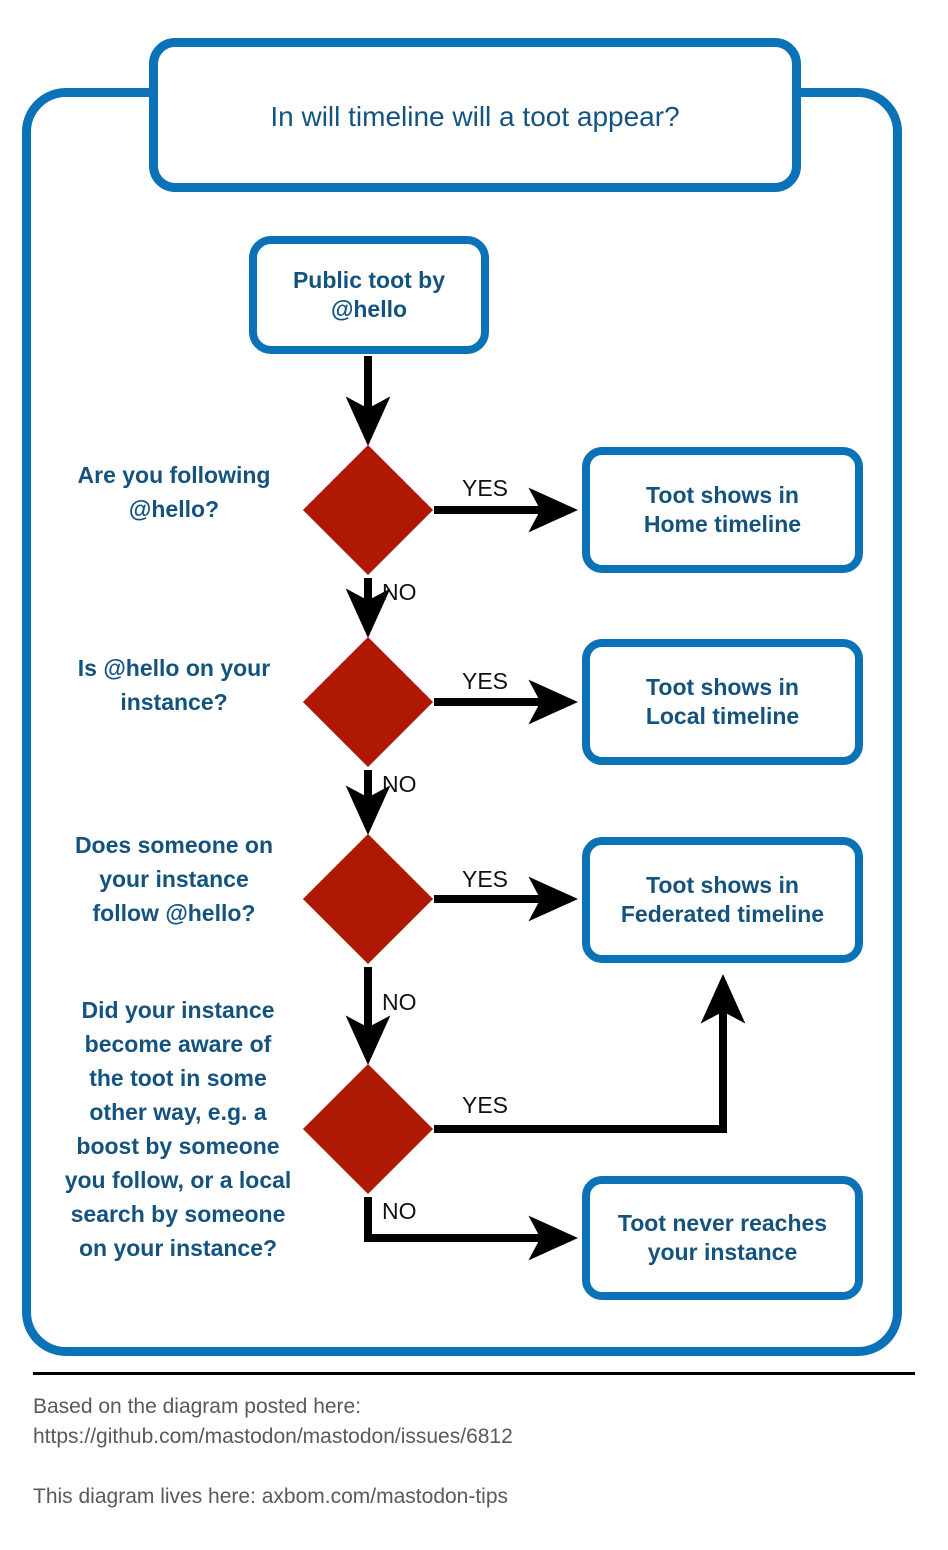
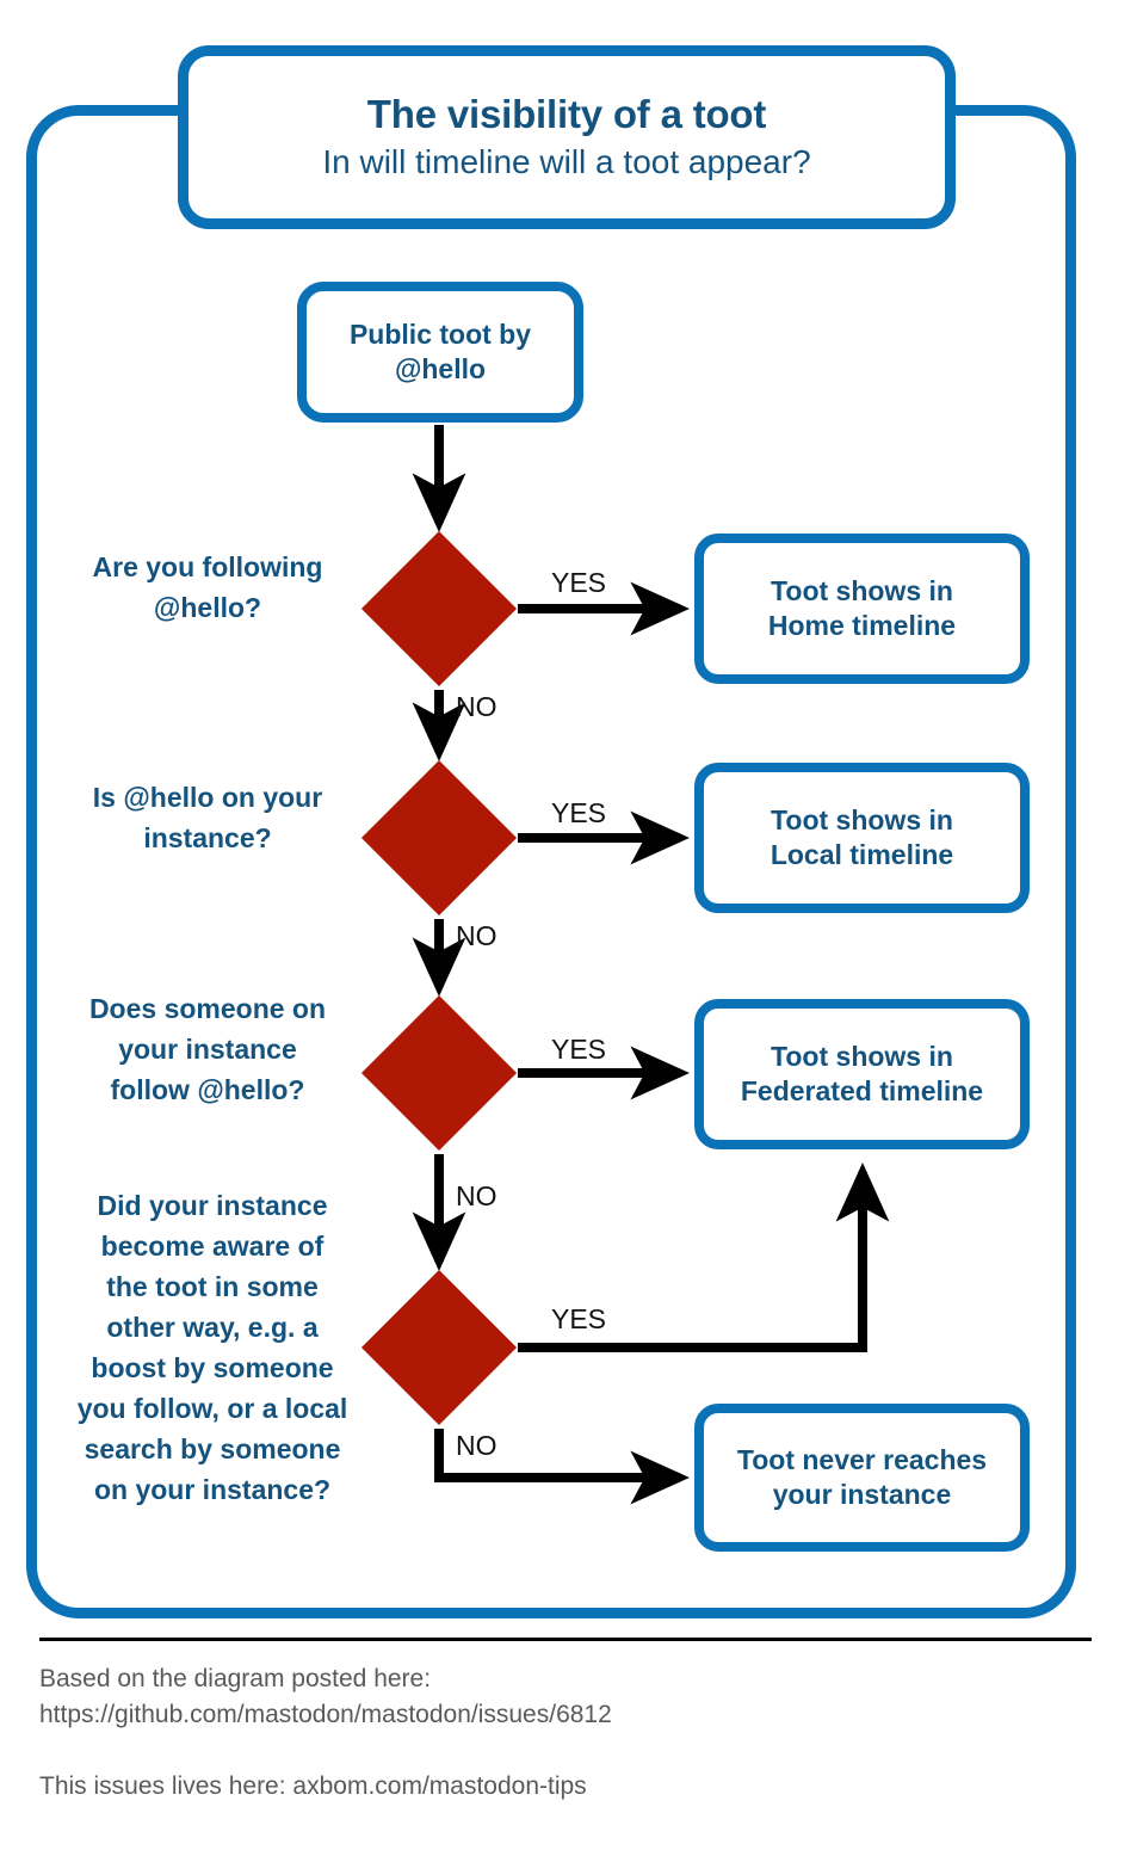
+ The visibility of a toot
  In will timeline will a toot appear?
  Public toot by
  @hello
  Are you following
  @hello?
  Is @hello on your
  instance?
  Does someone on
  your instance
  follow @hello?
  Did your instance
  become aware of
  the toot in some
  other way, e.g. a
  boost by someone
  you follow, or a local
  search by someone
  on your instance?
  Toot shows in
  Home timeline
  Toot shows in
  Local timeline
  Toot shows in
  Federated timeline
  Toot never reaches
  your instance
  YES
  NO
  YES
  NO
  YES
  NO
  YES
  NO
  Based on the diagram posted here:
  https://github.com/mastodon/mastodon/issues/6812
- This diagram lives here: axbom.com/mastodon-tips
+ This issues lives here: axbom.com/mastodon-tips
